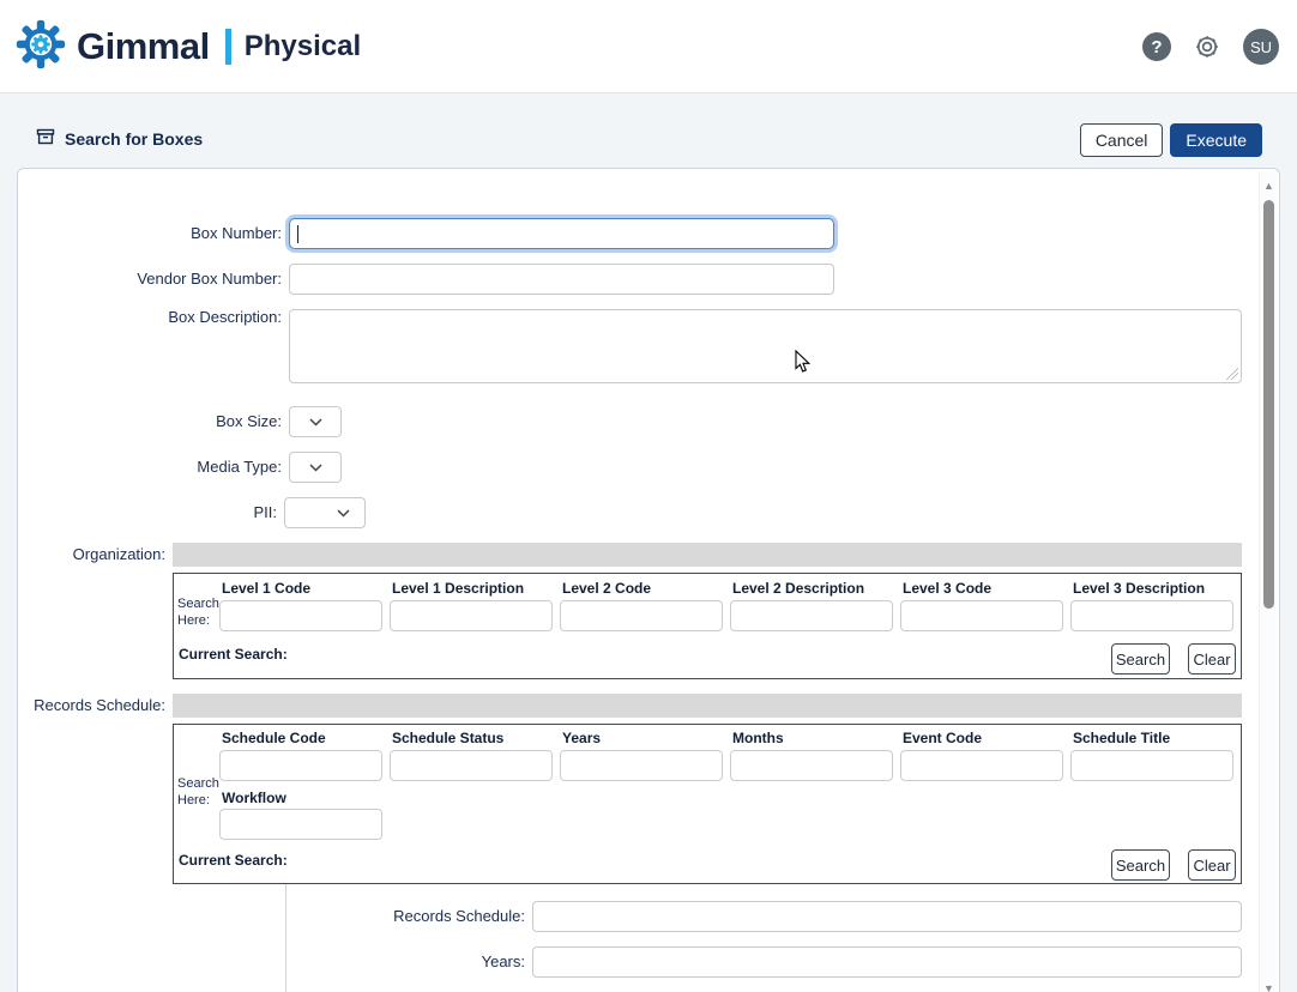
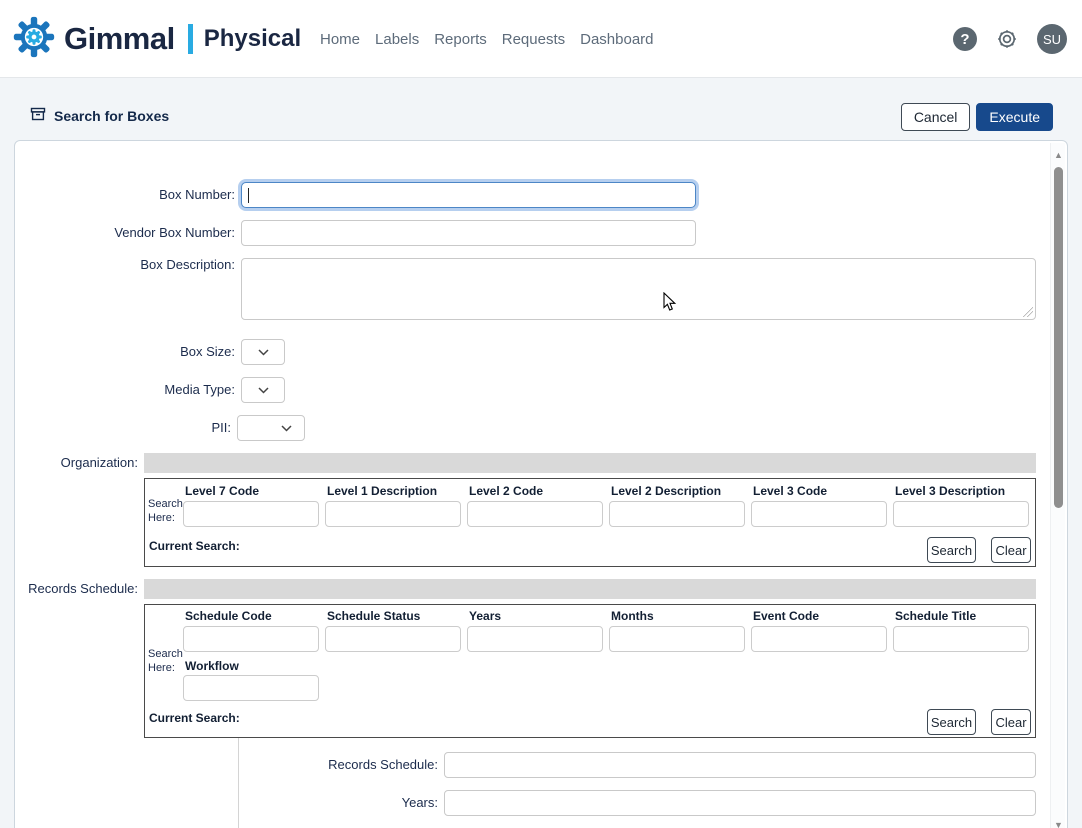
  Gimmal
  Physical
+ Home
+ Labels
+ Reports
+ Requests
+ Dashboard
  ?
  SU
  Search for Boxes
  Cancel
  Execute
  Box Number:
  Vendor Box Number:
  Box Description:
  Box Size:
  Media Type:
  PII:
  Organization:
  Search Here:
- Level 1 Code
+ Level 7 Code
  Level 1 Description
  Level 2 Code
  Level 2 Description
  Level 3 Code
  Level 3 Description
  Current Search:
  Search
  Clear
  Records Schedule:
  Search Here:
  Schedule Code
  Schedule Status
  Years
  Months
  Event Code
  Schedule Title
  Workflow
  Current Search:
  Search
  Clear
  Records Schedule:
  Years:
  ▲
  ▼
